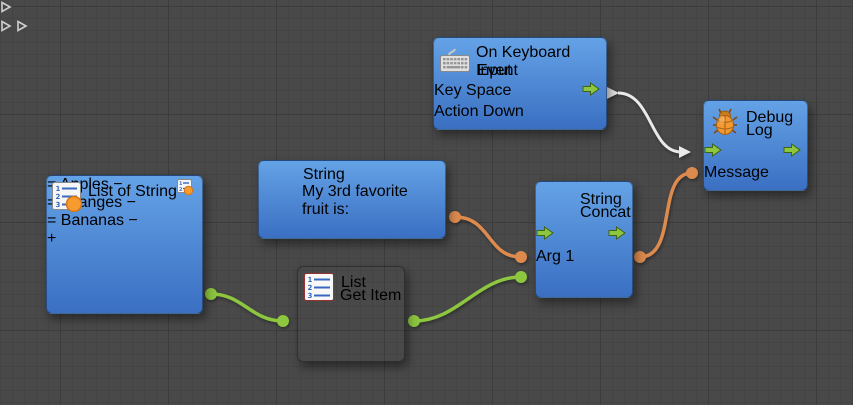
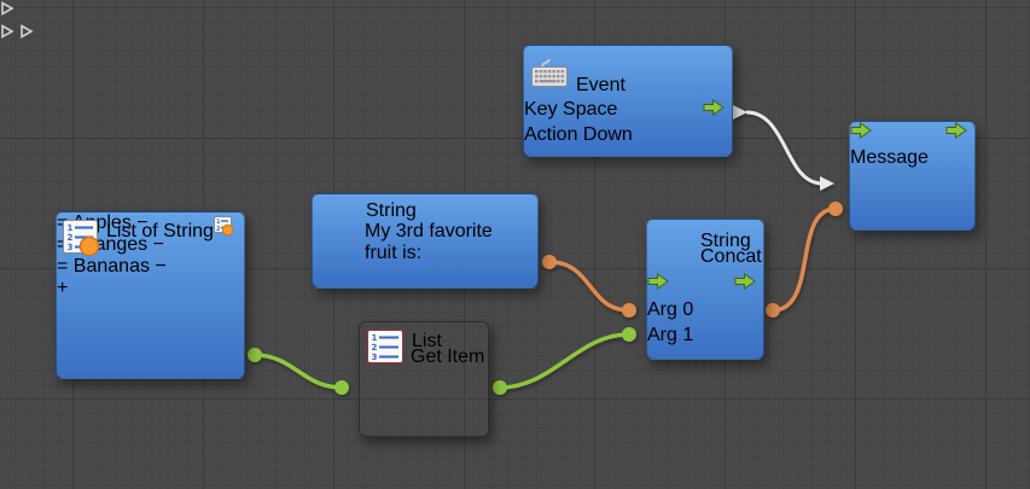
- On Keyboard Input
  Event
  Key Space
  Action Down
- Debug
- Log
  Message
  String
  My 3rd favorite fruit is:
  1
  2
  3
  List of String
  = ples −
  = anges −
  = Bananas −
  +
  1
  2
  3
  List
  Get Item
  String
  Concat
+ Arg 0
  Arg 1
